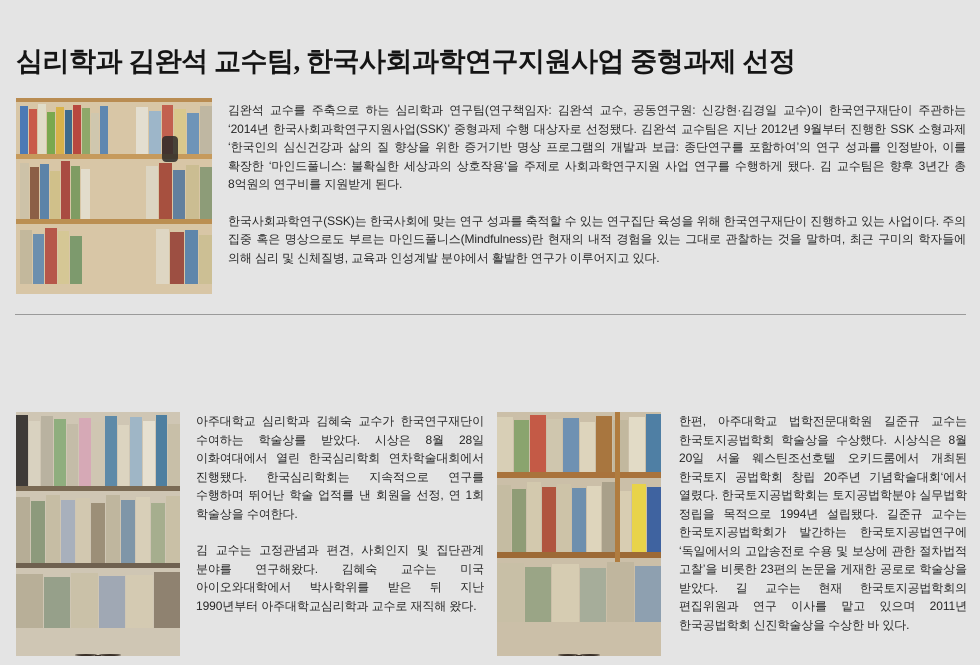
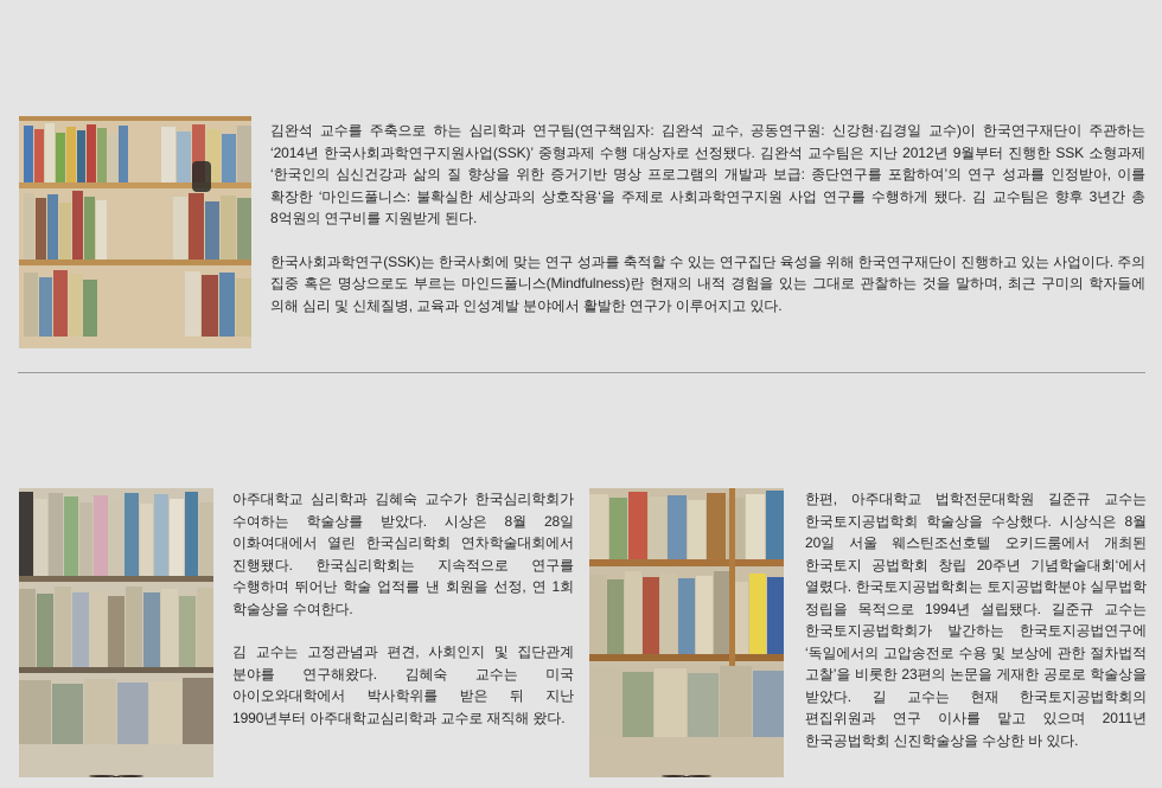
- 심리학과 김완석 교수팀, 한국사회과학연구지원사업 중형과제 선정
  김완석 교수를 주축으로 하는 심리학과 연구팀(연구책임자: 김완석 교수, 공동연구원: 신강현·김경일 교수)이 한국연구재단이 주관하는 ‘2014년 한국사회과학연구지원사업(SSK)’ 중형과제 수행 대상자로 선정됐다. 김완석 교수팀은 지난 2012년 9월부터 진행한 SSK 소형과제 ‘한국인의 심신건강과 삶의 질 향상을 위한 증거기반 명상 프로그램의 개발과 보급: 종단연구를 포함하여’의 연구 성과를 인정받아, 이를 확장한 ‘마인드풀니스: 불확실한 세상과의 상호작용‘을 주제로 사회과학연구지원 사업 연구를 수행하게 됐다. 김 교수팀은 향후 3년간 총 8억원의 연구비를 지원받게 된다.
  한국사회과학연구(SSK)는 한국사회에 맞는 연구 성과를 축적할 수 있는 연구집단 육성을 위해 한국연구재단이 진행하고 있는 사업이다. 주의 집중 혹은 명상으로도 부르는 마인드풀니스(Mindfulness)란 현재의 내적 경험을 있는 그대로 관찰하는 것을 말하며, 최근 구미의 학자들에 의해 심리 및 신체질병, 교육과 인성계발 분야에서 활발한 연구가 이루어지고 있다.
- 아주대학교 심리학과 김혜숙 교수가 한국연구재단이 수여하는 학술상를 받았다. 시상은 8월 28일 이화여대에서 열린 한국심리학회 연차학술대회에서 진행됐다. 한국심리학회는 지속적으로 연구를 수행하며 뛰어난 학술 업적를 낸 회원을 선정, 연 1회 학술상을 수여한다.
+ 아주대학교 심리학과 김혜숙 교수가 한국심리학회가 수여하는 학술상를 받았다. 시상은 8월 28일 이화여대에서 열린 한국심리학회 연차학술대회에서 진행됐다. 한국심리학회는 지속적으로 연구를 수행하며 뛰어난 학술 업적를 낸 회원을 선정, 연 1회 학술상을 수여한다.
  김 교수는 고정관념과 편견, 사회인지 및 집단관계 분야를 연구해왔다. 김혜숙 교수는 미국 아이오와대학에서 박사학위를 받은 뒤 지난 1990년부터 아주대학교심리학과 교수로 재직해 왔다.
  한편, 아주대학교 법학전문대학원 길준규 교수는 한국토지공법학회 학술상을 수상했다. 시상식은 8월 20일 서울 웨스틴조선호텔 오키드룸에서 개최된 한국토지 공법학회 창립 20주년 기념학술대회‘에서 열렸다. 한국토지공법학회는 토지공법학분야 실무법학 정립을 목적으로 1994년 설립됐다. 길준규 교수는 한국토지공법학회가 발간하는 한국토지공법연구에 ‘독일에서의 고압송전로 수용 및 보상에 관한 절차법적 고찰’을 비롯한 23편의 논문을 게재한 공로로 학술상을 받았다. 길 교수는 현재 한국토지공법학회의 편집위원과 연구 이사를 맡고 있으며 2011년 한국공법학회 신진학술상을 수상한 바 있다.
